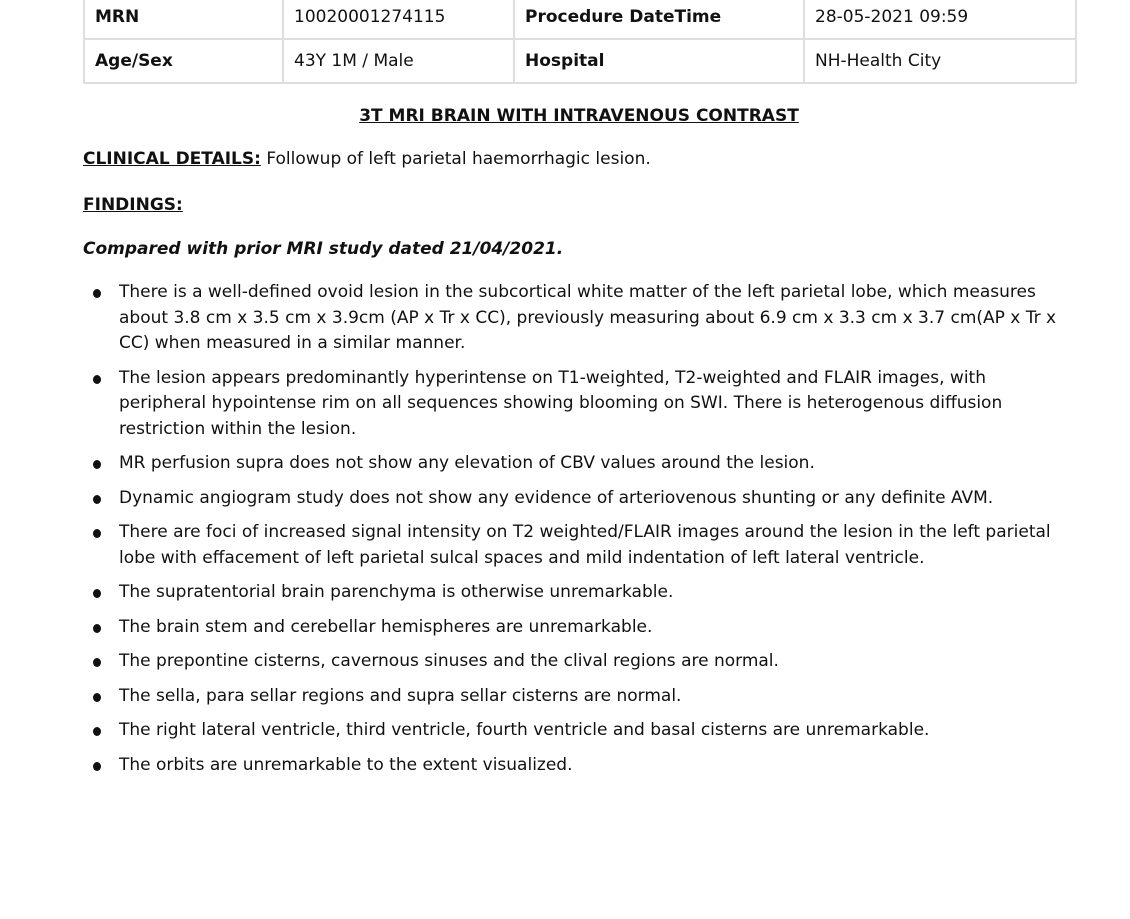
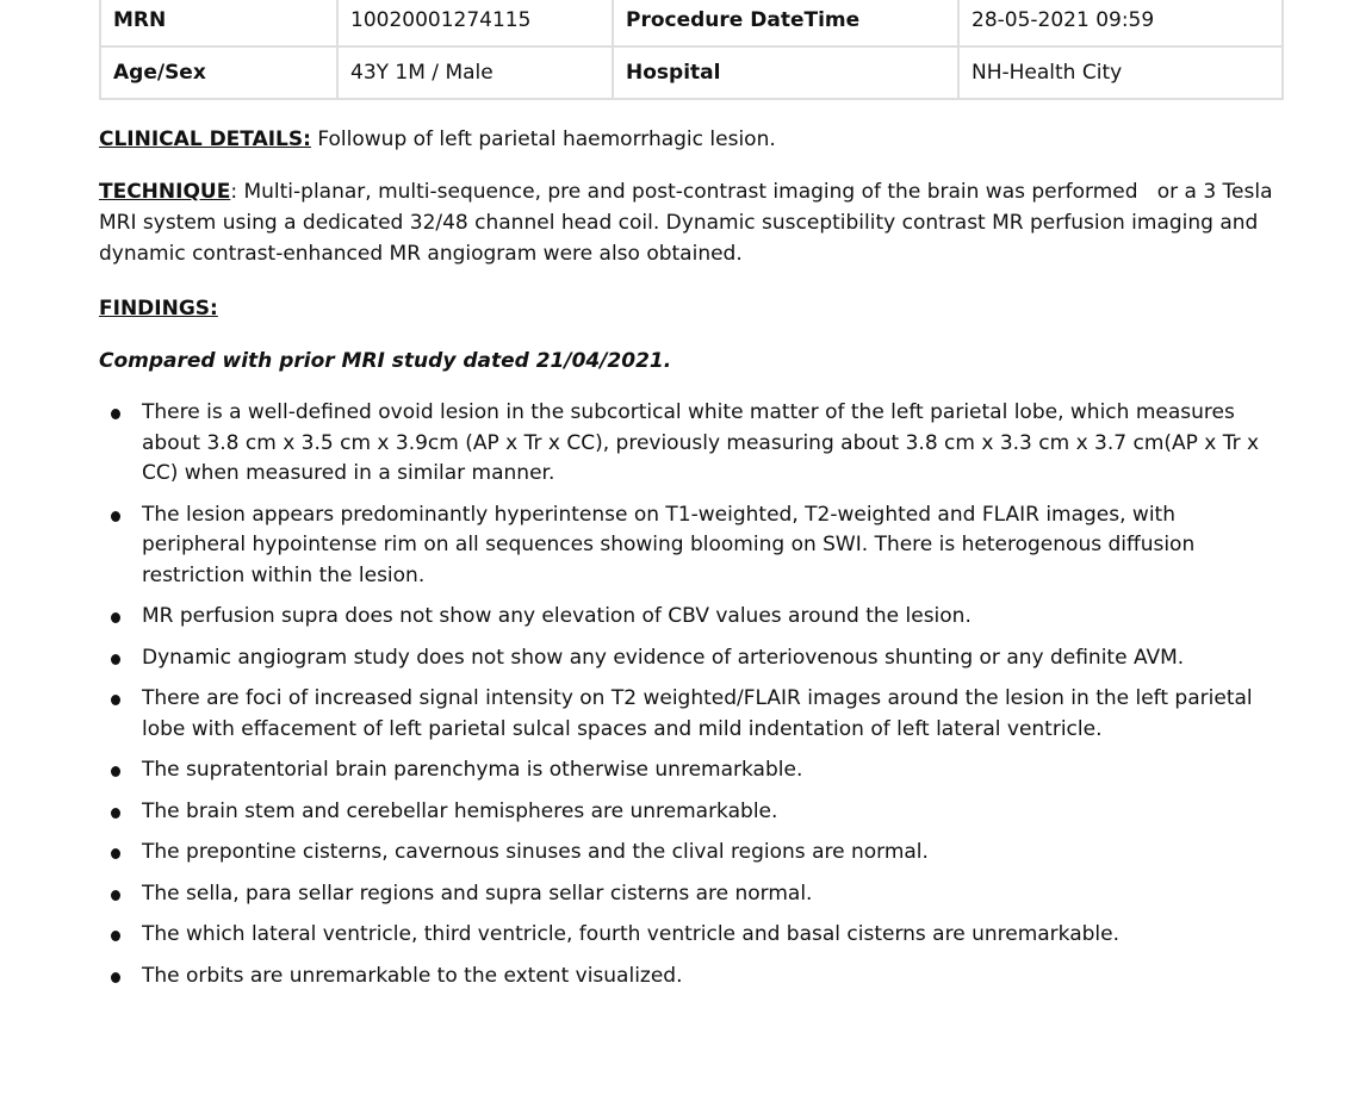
  MRN	10020001274115	Procedure DateTime	28-05-2021 09:59
  Age/Sex	43Y 1M / Male	Hospital	NH-Health City
- 3T MRI BRAIN WITH INTRAVENOUS CONTRAST
  CLINICAL DETAILS: Followup of left parietal haemorrhagic lesion.
+ TECHNIQUE: Multi-planar, multi-sequence, pre and post-contrast imaging of the brain was performed or a 3 Tesla MRI system using a dedicated 32/48 channel head coil. Dynamic susceptibility contrast MR perfusion imaging and dynamic contrast-enhanced MR angiogram were also obtained.
  FINDINGS:
  Compared with prior MRI study dated 21/04/2021.
- There is a well-defined ovoid lesion in the subcortical white matter of the left parietal lobe, which measures about 3.8 cm x 3.5 cm x 3.9cm (AP x Tr x CC), previously measuring about 6.9 cm x 3.3 cm x 3.7 cm(AP x Tr x CC) when measured in a similar manner.
+ There is a well-defined ovoid lesion in the subcortical white matter of the left parietal lobe, which measures about 3.8 cm x 3.5 cm x 3.9cm (AP x Tr x CC), previously measuring about 3.8 cm x 3.3 cm x 3.7 cm(AP x Tr x CC) when measured in a similar manner.
  The lesion appears predominantly hyperintense on T1-weighted, T2-weighted and FLAIR images, with peripheral hypointense rim on all sequences showing blooming on SWI. There is heterogenous diffusion restriction within the lesion.
  MR perfusion supra does not show any elevation of CBV values around the lesion.
  Dynamic angiogram study does not show any evidence of arteriovenous shunting or any definite AVM.
  There are foci of increased signal intensity on T2 weighted/FLAIR images around the lesion in the left parietal lobe with effacement of left parietal sulcal spaces and mild indentation of left lateral ventricle.
  The supratentorial brain parenchyma is otherwise unremarkable.
  The brain stem and cerebellar hemispheres are unremarkable.
  The prepontine cisterns, cavernous sinuses and the clival regions are normal.
  The sella, para sellar regions and supra sellar cisterns are normal.
- The right lateral ventricle, third ventricle, fourth ventricle and basal cisterns are unremarkable.
+ The which lateral ventricle, third ventricle, fourth ventricle and basal cisterns are unremarkable.
  The orbits are unremarkable to the extent visualized.
